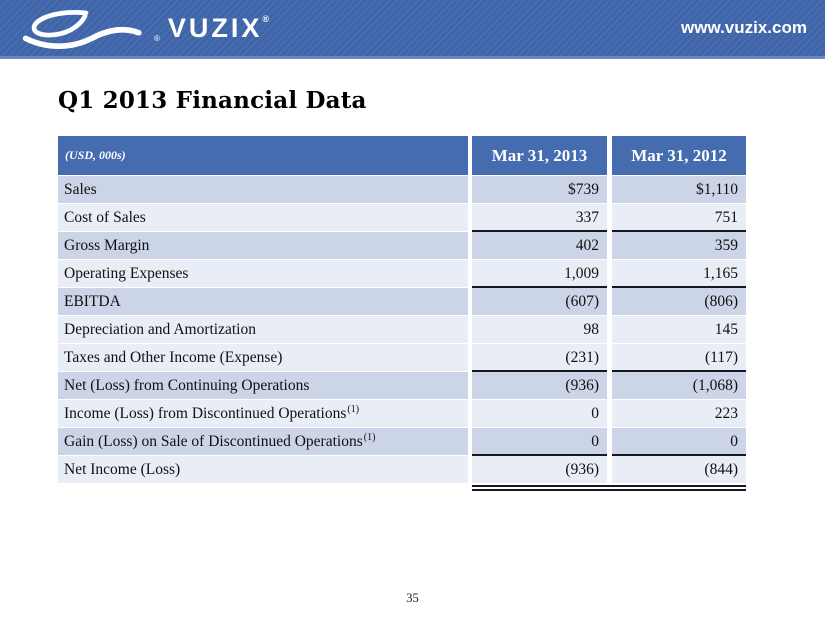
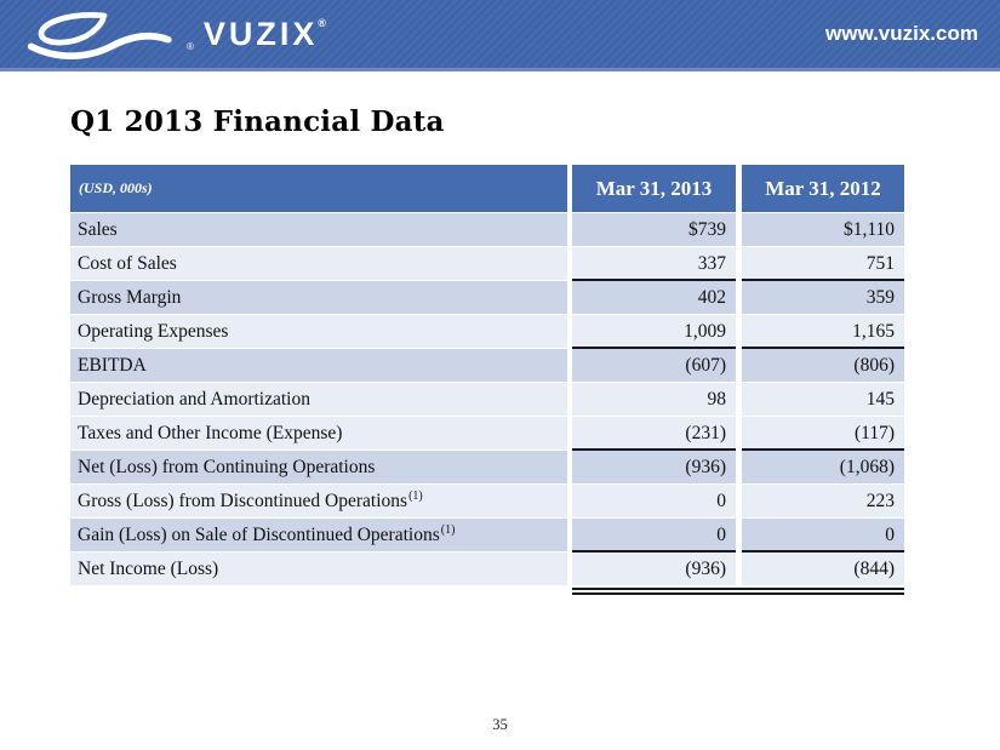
  ®
  VUZIX®
  www.vuzix.com
  Q1 2013 Financial Data
  (USD, 000s)
  Mar 31, 2013
  Mar 31, 2012
  Sales
  $739
  $1,110
  Cost of Sales
  337
  751
  Gross Margin
  402
  359
  Operating Expenses
  1,009
  1,165
  EBITDA
  (607)
  (806)
  Depreciation and Amortization
  98
  145
  Taxes and Other Income (Expense)
  (231)
  (117)
  Net (Loss) from Continuing Operations
  (936)
  (1,068)
- Income (Loss) from Discontinued Operations
+ Gross (Loss) from Discontinued Operations
  (1)
  0
  223
  Gain (Loss) on Sale of Discontinued Operations
  (1)
  0
  0
  Net Income (Loss)
  (936)
  (844)
  35
